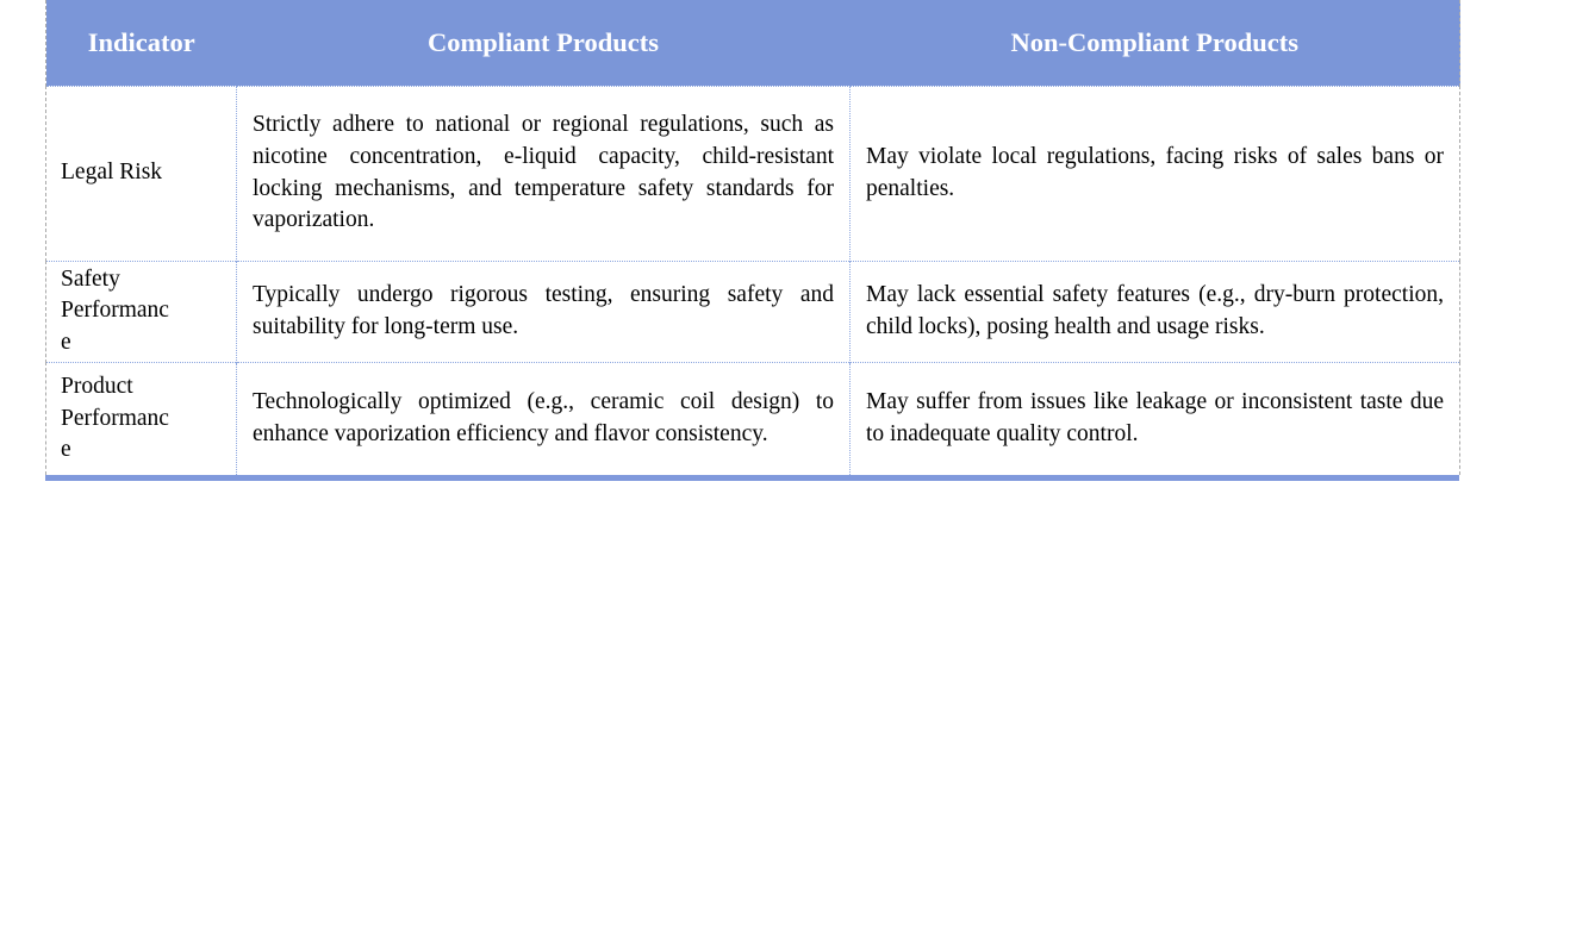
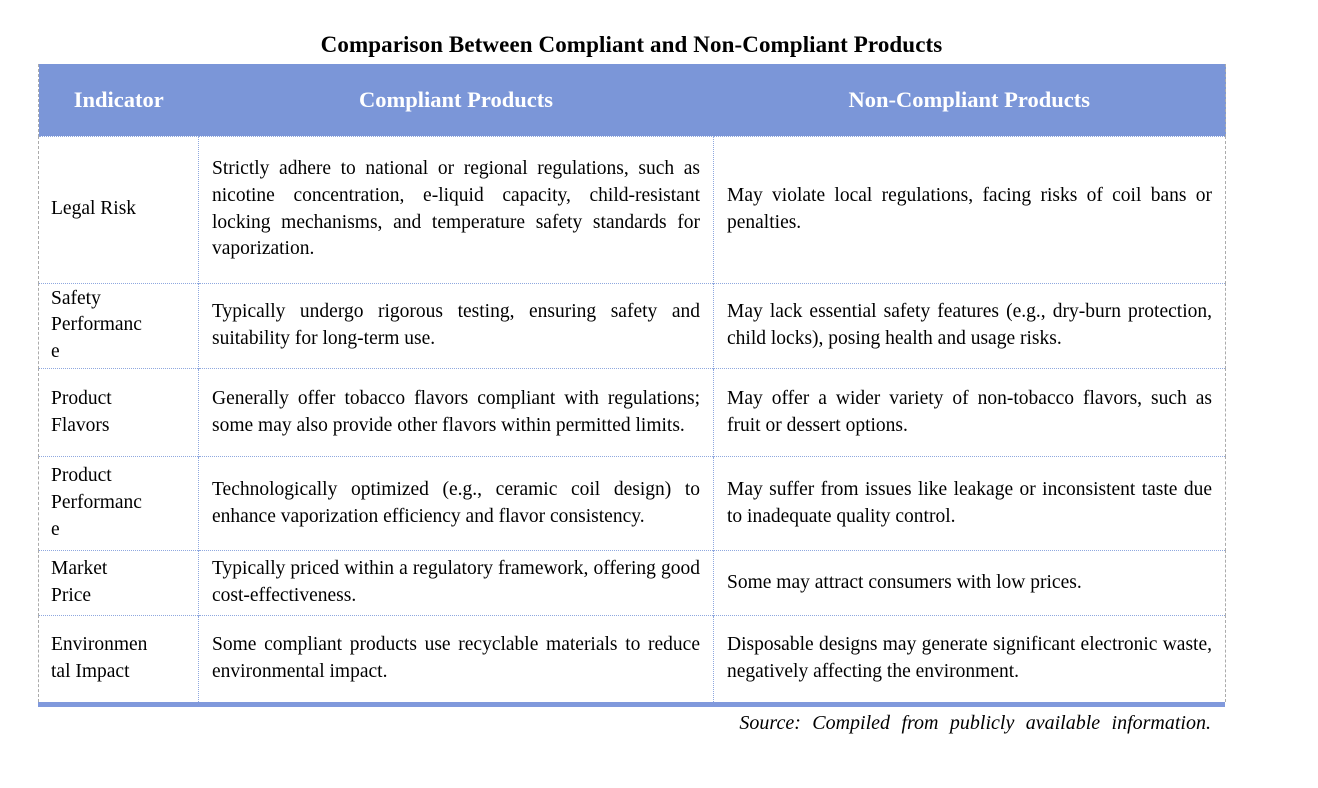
+ Comparison Between Compliant and Non-Compliant Products
  Indicator	Compliant Products	Non-Compliant Products
- Legal Risk	Strictly adhere to national or regional regulations, such as nicotine concentration, e-liquid capacity, child-resistant locking mechanisms, and temperature safety standards for vaporization.	May violate local regulations, facing risks of sales bans or penalties.
+ Legal Risk	Strictly adhere to national or regional regulations, such as nicotine concentration, e-liquid capacity, child-resistant locking mechanisms, and temperature safety standards for vaporization.	May violate local regulations, facing risks of coil bans or penalties.
  Safety Performanc e	Typically undergo rigorous testing, ensuring safety and suitability for long-term use.	May lack essential safety features (e.g., dry-burn protection, child locks), posing health and usage risks.
+ Product Flavors	Generally offer tobacco flavors compliant with regulations; some may also provide other flavors within permitted limits.	May offer a wider variety of non-tobacco flavors, such as fruit or dessert options.
  Product Performanc e	Technologically optimized (e.g., ceramic coil design) to enhance vaporization efficiency and flavor consistency.	May suffer from issues like leakage or inconsistent taste due to inadequate quality control.
+ Market Price	Typically priced within a regulatory framework, offering good cost-effectiveness.	Some may attract consumers with low prices.
+ Environmen tal Impact	Some compliant products use recyclable materials to reduce environmental impact.	Disposable designs may generate significant electronic waste, negatively affecting the environment.
+ Source: Compiled from publicly available information.
